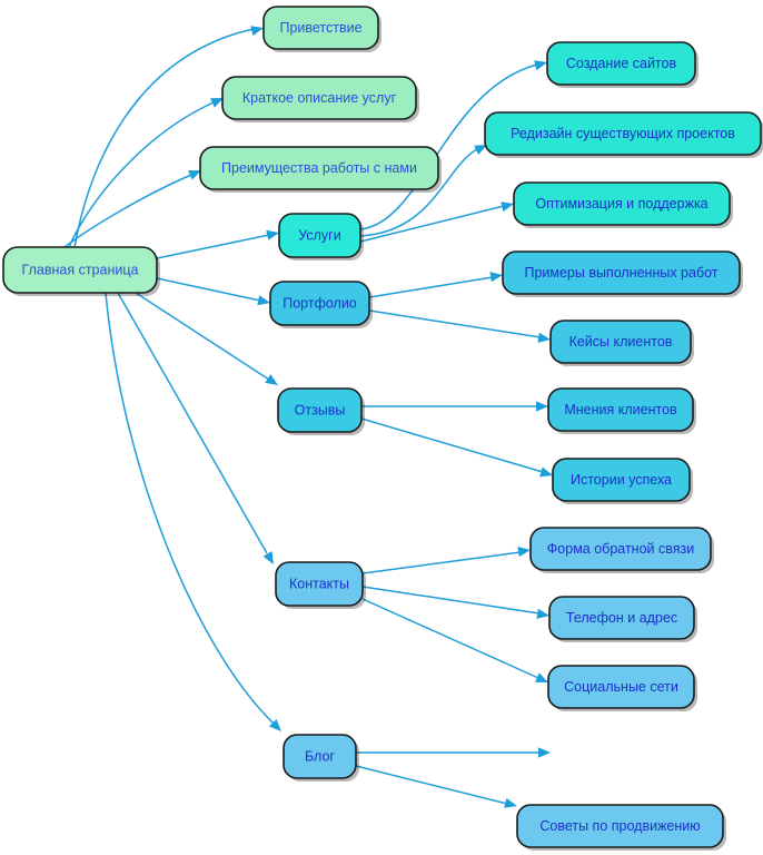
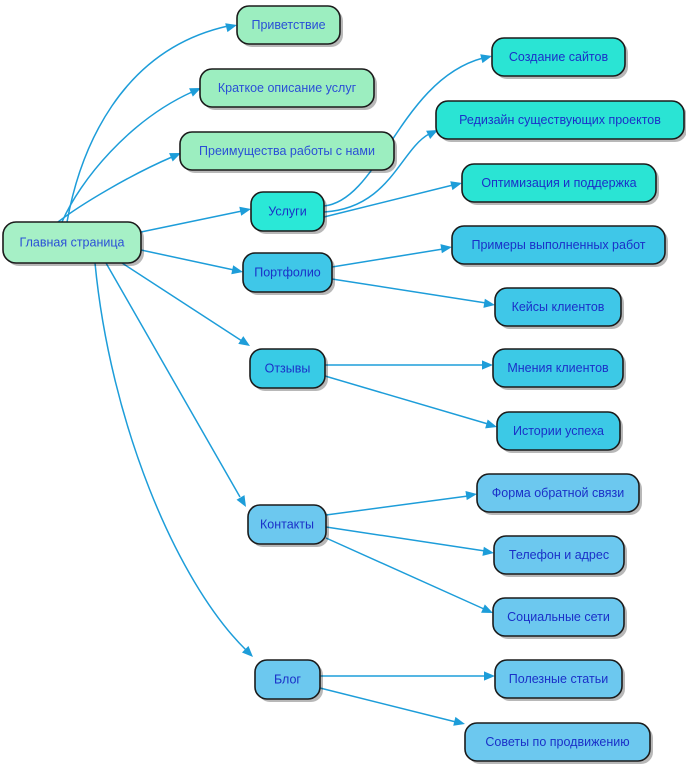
  Главная страница
  Приветствие
  Краткое описание услуг
  Преимущества работы с нами
  Услуги
  Создание сайтов
  Редизайн существующих проектов
  Оптимизация и поддержка
  Портфолио
  Примеры выполненных работ
  Кейсы клиентов
  Отзывы
  Мнения клиентов
  Истории успеха
  Контакты
  Форма обратной связи
  Телефон и адрес
  Социальные сети
  Блог
+ Полезные статьи
  Советы по продвижению
